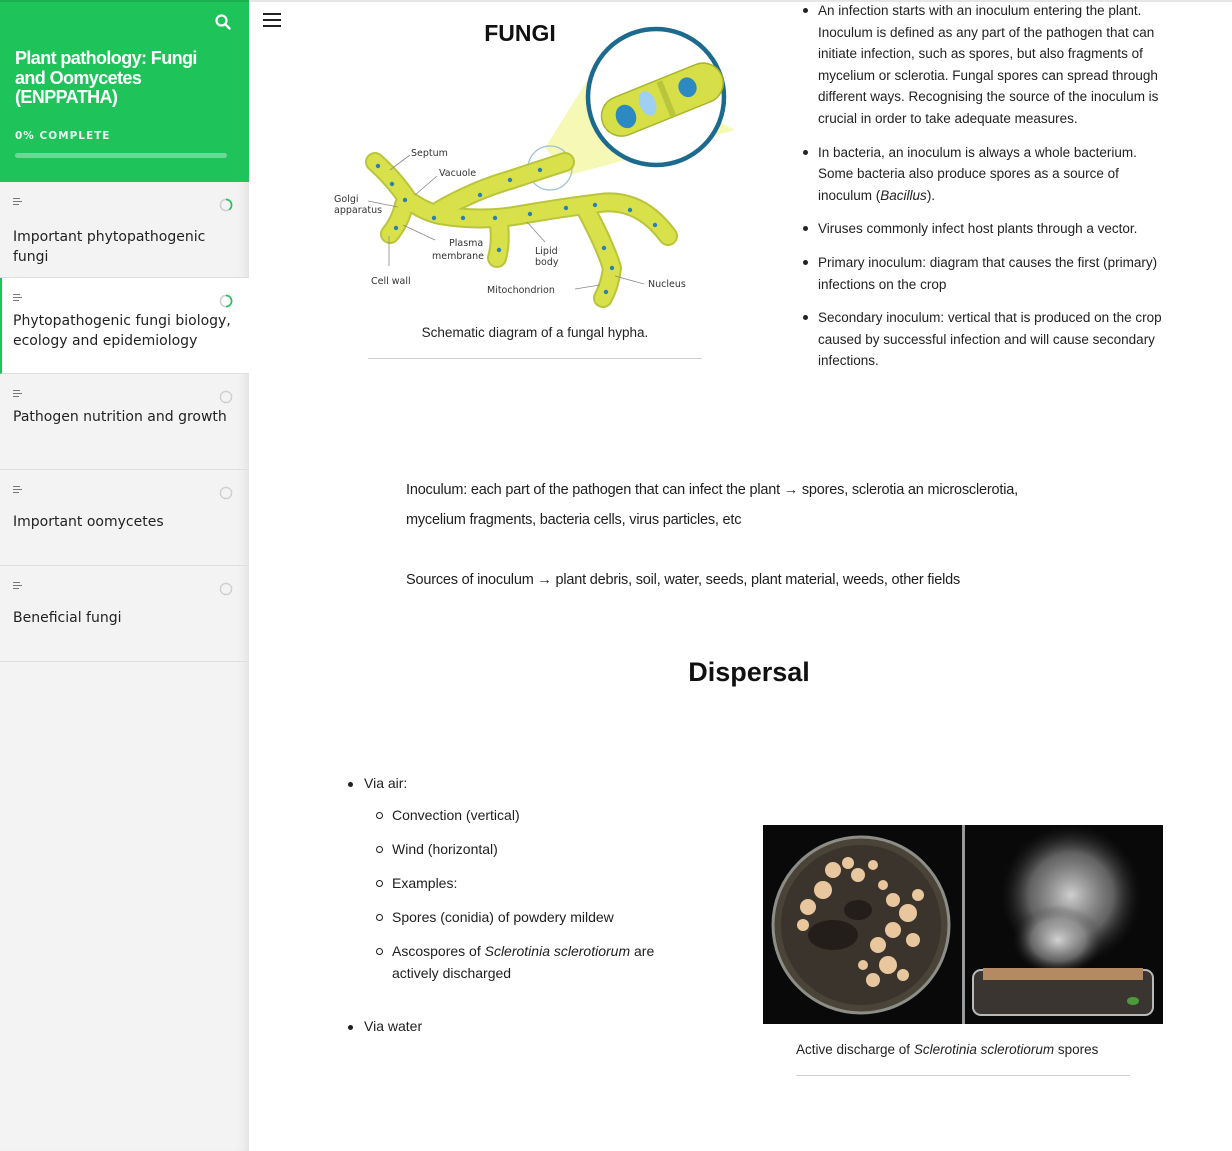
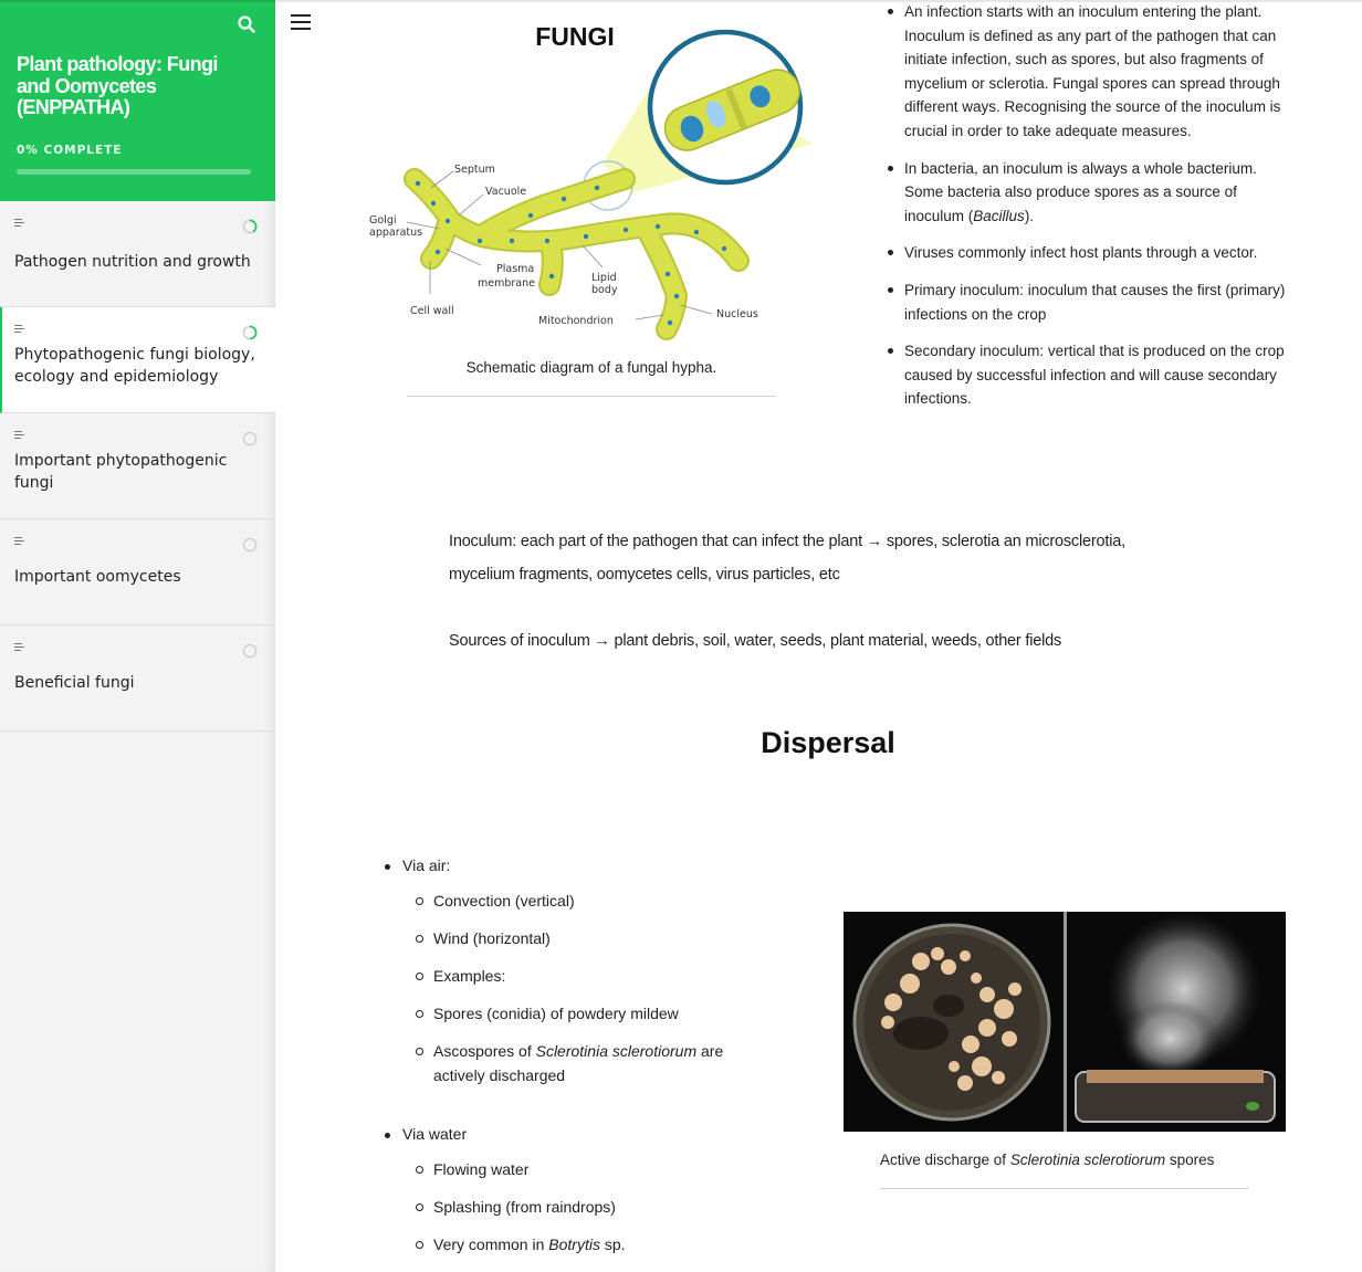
  Plant pathology: Fungi and Oomycetes (ENPPATHA)
  0% COMPLETE
- Important phytopathogenic fungi
+ Pathogen nutrition and growth
  Phytopathogenic fungi biology, ecology and epidemiology
- Pathogen nutrition and growth
+ Important phytopathogenic fungi
  Important oomycetes
  Beneficial fungi
  Septum
  Vacuole
  Golgi
  apparatus
  Plasma
  membrane
  Lipid
  body
  Cell wall
  Mitochondrion
  Nucleus
  FUNGI
  Schematic diagram of a fungal hypha.
  An infection starts with an inoculum entering the plant. Inoculum is defined as any part of the pathogen that can initiate infection, such as spores, but also fragments of mycelium or sclerotia. Fungal spores can spread through different ways. Recognising the source of the inoculum is crucial in order to take adequate measures.
  In bacteria, an inoculum is always a whole bacterium. Some bacteria also produce spores as a source of inoculum (Bacillus).
  Viruses commonly infect host plants through a vector.
- Primary inoculum: diagram that causes the first (primary) infections on the crop
+ Primary inoculum: inoculum that causes the first (primary) infections on the crop
  Secondary inoculum: vertical that is produced on the crop caused by successful infection and will cause secondary infections.
  Inoculum: each part of the pathogen that can infect the plant → spores, sclerotia an microsclerotia,
- mycelium fragments, bacteria cells, virus particles, etc
+ mycelium fragments, oomycetes cells, virus particles, etc
  Sources of inoculum → plant debris, soil, water, seeds, plant material, weeds, other fields
  Dispersal
  Via air:
  Convection (vertical)
  Wind (horizontal)
  Examples:
  Spores (conidia) of powdery mildew
  Ascospores of Sclerotinia sclerotiorum are actively discharged
  Via water
+ Flowing water
+ Splashing (from raindrops)
+ Very common in Botrytis sp.
  Active discharge of Sclerotinia sclerotiorum spores
